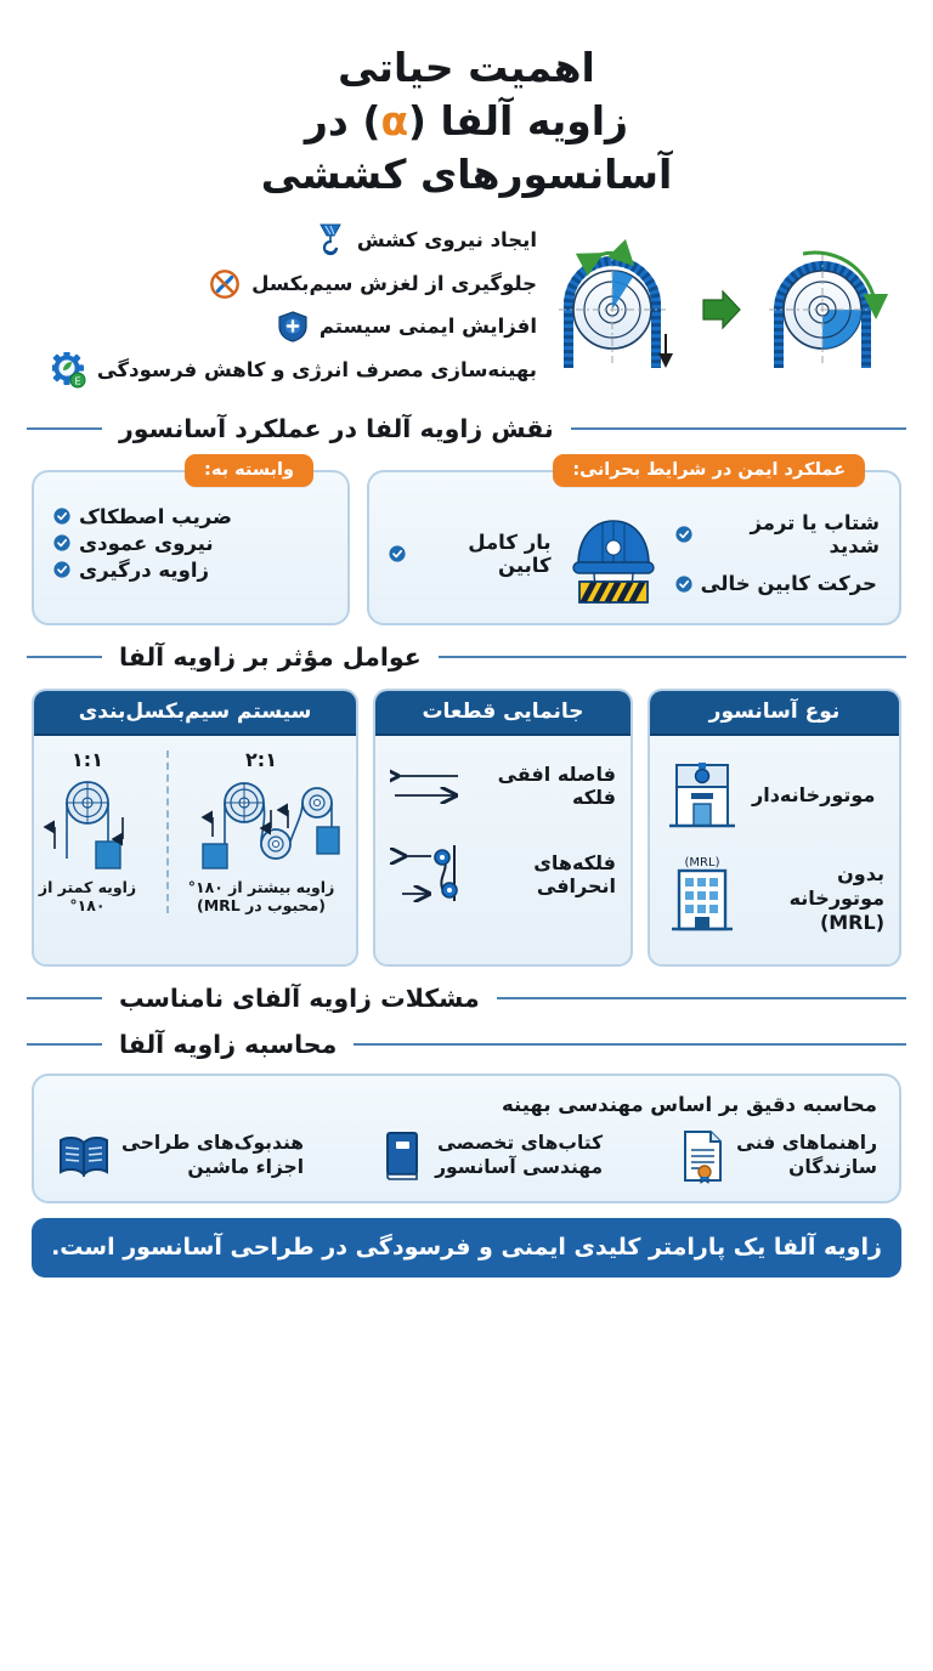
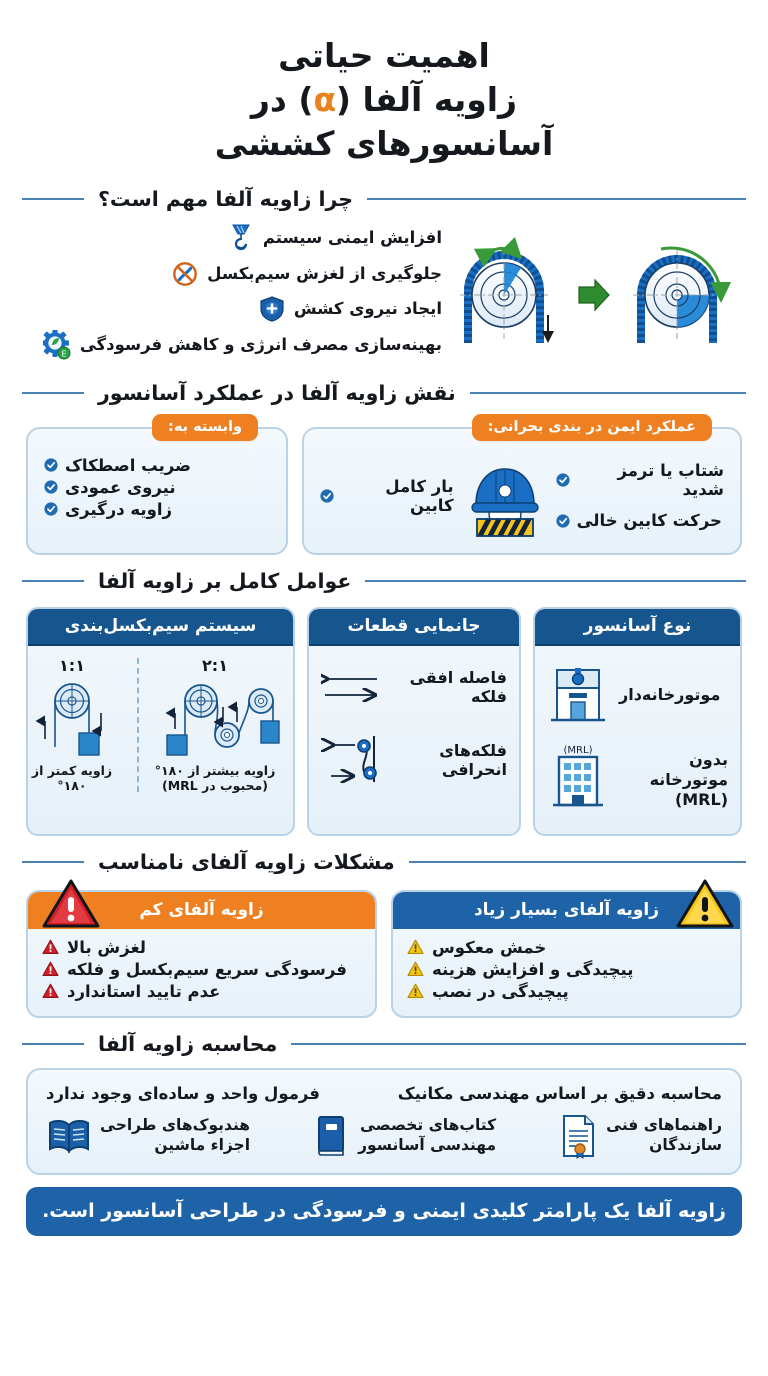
  اهمیت حیاتی
  زاویه آلفا (α) در
  آسانسورهای کششی
+ چرا زاویه آلفا مهم است؟
- ایجاد نیروی کشش
+ افزایش ایمنی سیستم
  جلوگیری از لغزش سیم‌بکسل
- افزایش ایمنی سیستم
+ ایجاد نیروی کشش
  بهینه‌سازی مصرف انرژی و کاهش فرسودگی
  E
  نقش زاویه آلفا در عملکرد آسانسور
- عملکرد ایمن در شرایط بحرانی:
+ عملکرد ایمن در بندی بحرانی:
  شتاب یا ترمز شدید
  حرکت کابین خالی
  بار کامل کابین
  وابسته به:
  ضریب اصطکاک
  نیروی عمودی
  زاویه درگیری
- عوامل مؤثر بر زاویه آلفا
+ عوامل کامل بر زاویه آلفا
  نوع آسانسور
  موتورخانهدار
  بدون موتورخانه (MRL)
  (MRL)
  جانمایی قطعات
  فاصله افقی فلکه
  فلکههای انحرافی
  سیستم سیم‌بکسل‌بندی
  ۲:۱
  زاویه بیشتر از ۱۸۰°
  (محبوب در MRL)
  ۱:۱
  زاویه کمتر از ۱۸۰°
  مشکلات زاویه آلفای نامناسب
+ زاویه آلفای بسیار زیاد
+ خمش معکوس
+ پیچیدگی و افزایش هزینه
+ پیچیدگی در نصب
+ زاویه آلفای کم
+ لغزش بالا
+ فرسودگی سریع سیم‌بکسل و فلکه
+ عدم تایید استاندارد
  محاسبه زاویه آلفا
- محاسبه دقیق بر اساس مهندسی بهینه
+ محاسبه دقیق بر اساس مهندسی مکانیک
+ فرمول واحد و ساده‌ای وجود ندارد
  راهنماهای فنی
  سازندگان
  کتاب‌های تخصصی
  مهندسی آسانسور
  هندبوک‌های طراحی
  اجزاء ماشین
  زاویه آلفا یک پارامتر کلیدی ایمنی و فرسودگی در طراحی آسانسور است.
